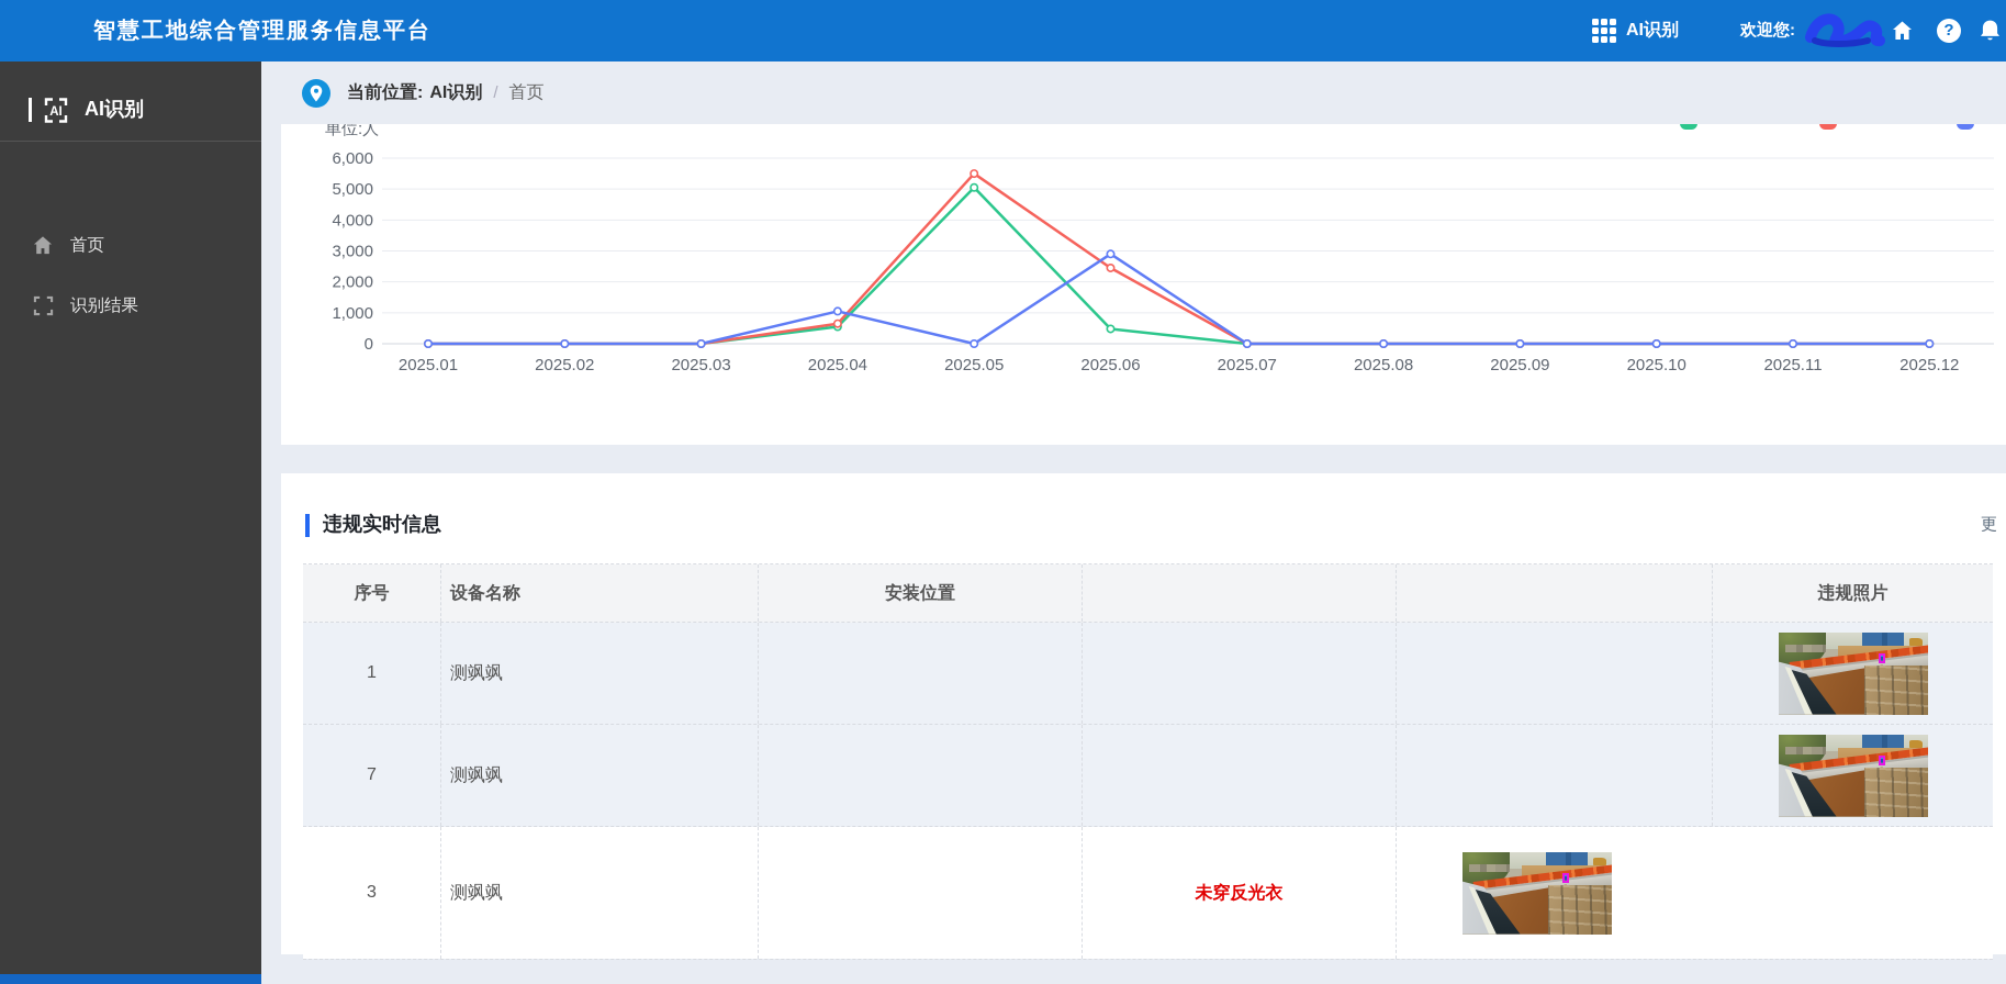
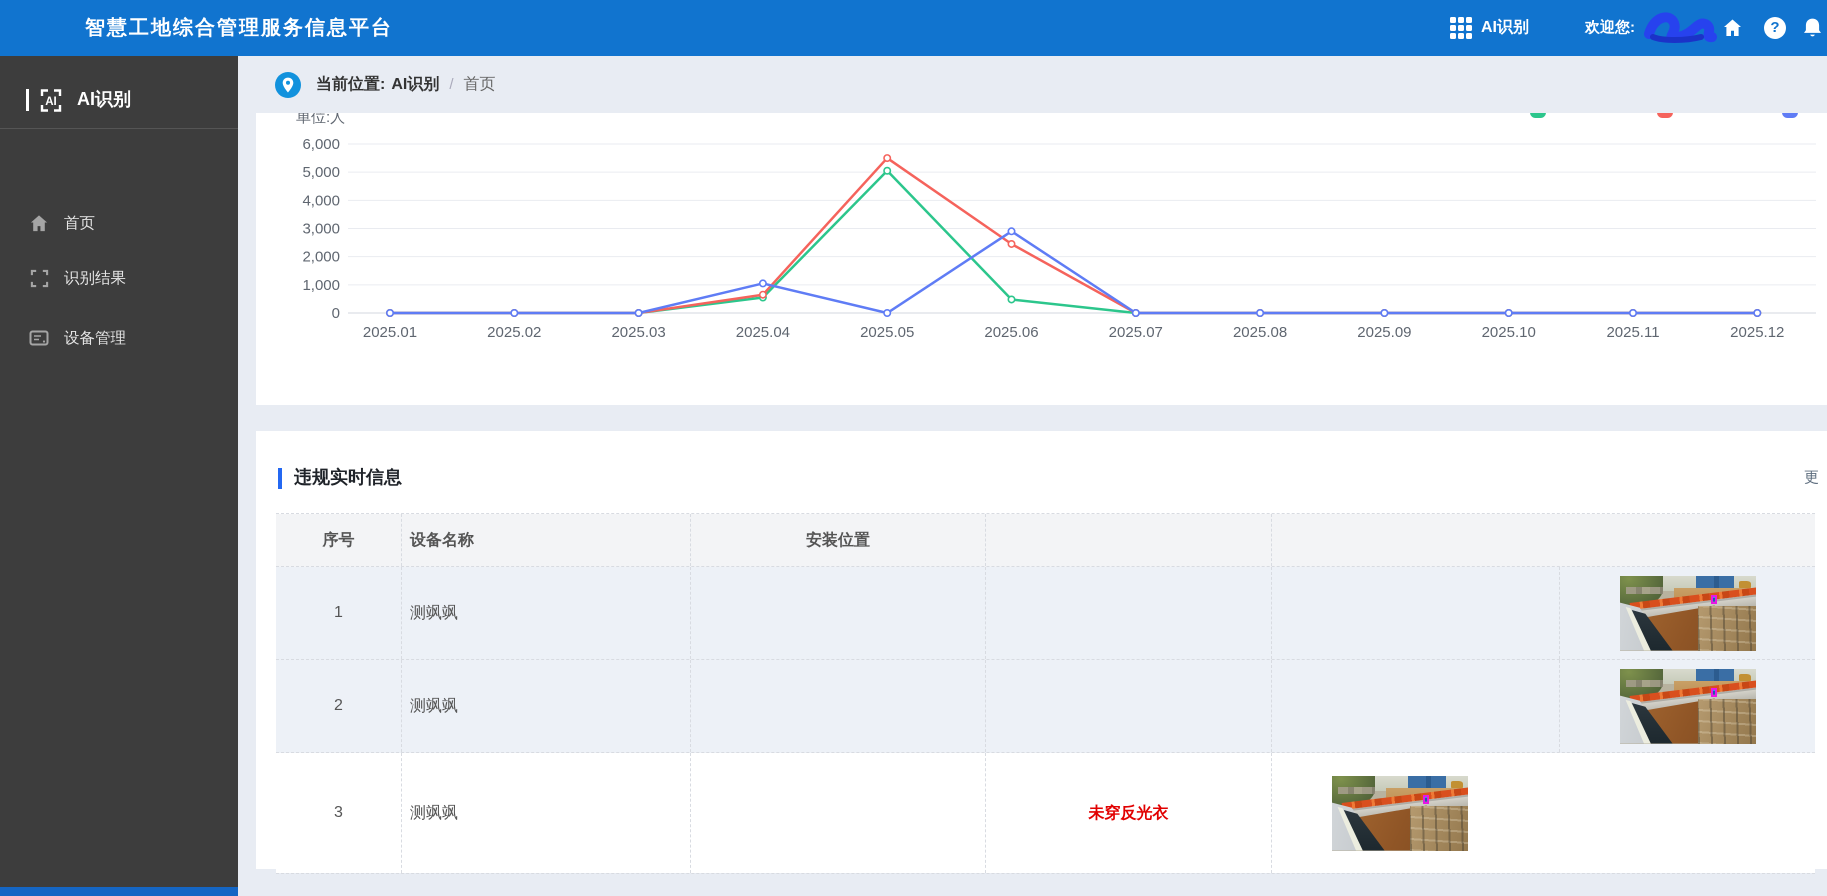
  智慧工地综合管理服务信息平台
  AI识别
  欢迎您:
  ?
  AI
  AI识别
  首页
  识别结果
+ 设备管理
  当前位置:
  AI识别
  /
  首页
  0
  1,000
  2,000
  3,000
  4,000
  5,000
  6,000
  单位:人
  2025.01
  2025.02
  2025.03
  2025.04
  2025.05
  2025.06
  2025.07
  2025.08
  2025.09
  2025.10
  2025.11
  2025.12
  违规实时信息
  更
  序号
  设备名称
  安装位置
- 违规照片
  1
  测飒飒
- 7
+ 2
  测飒飒
  3
  测飒飒
  未穿反光衣
